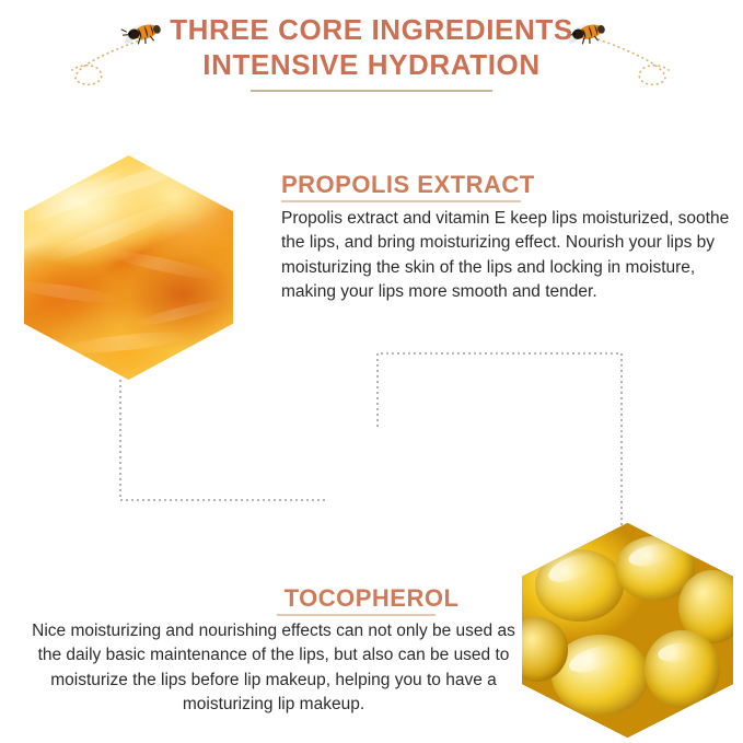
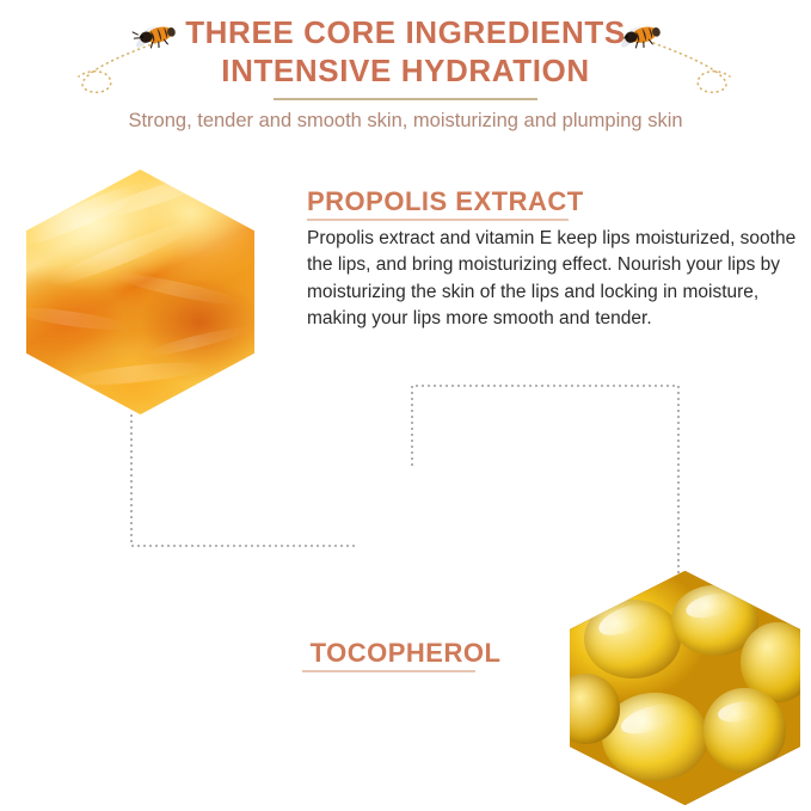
  THREE CORE INGREDIENTS
  INTENSIVE HYDRATION
+ Strong, tender and smooth skin, moisturizing and plumping skin
  PROPOLIS EXTRACT
  Propolis extract and vitamin E keep lips moisturized, soothe the lips, and bring moisturizing effect. Nourish your lips by moisturizing the skin of the lips and locking in moisture, making your lips more smooth and tender.
  TOCOPHEROL
- Nice moisturizing and nourishing effects can not only be used as the daily basic maintenance of the lips, but also can be used to moisturize the lips before lip makeup, helping you to have a moisturizing lip makeup.
